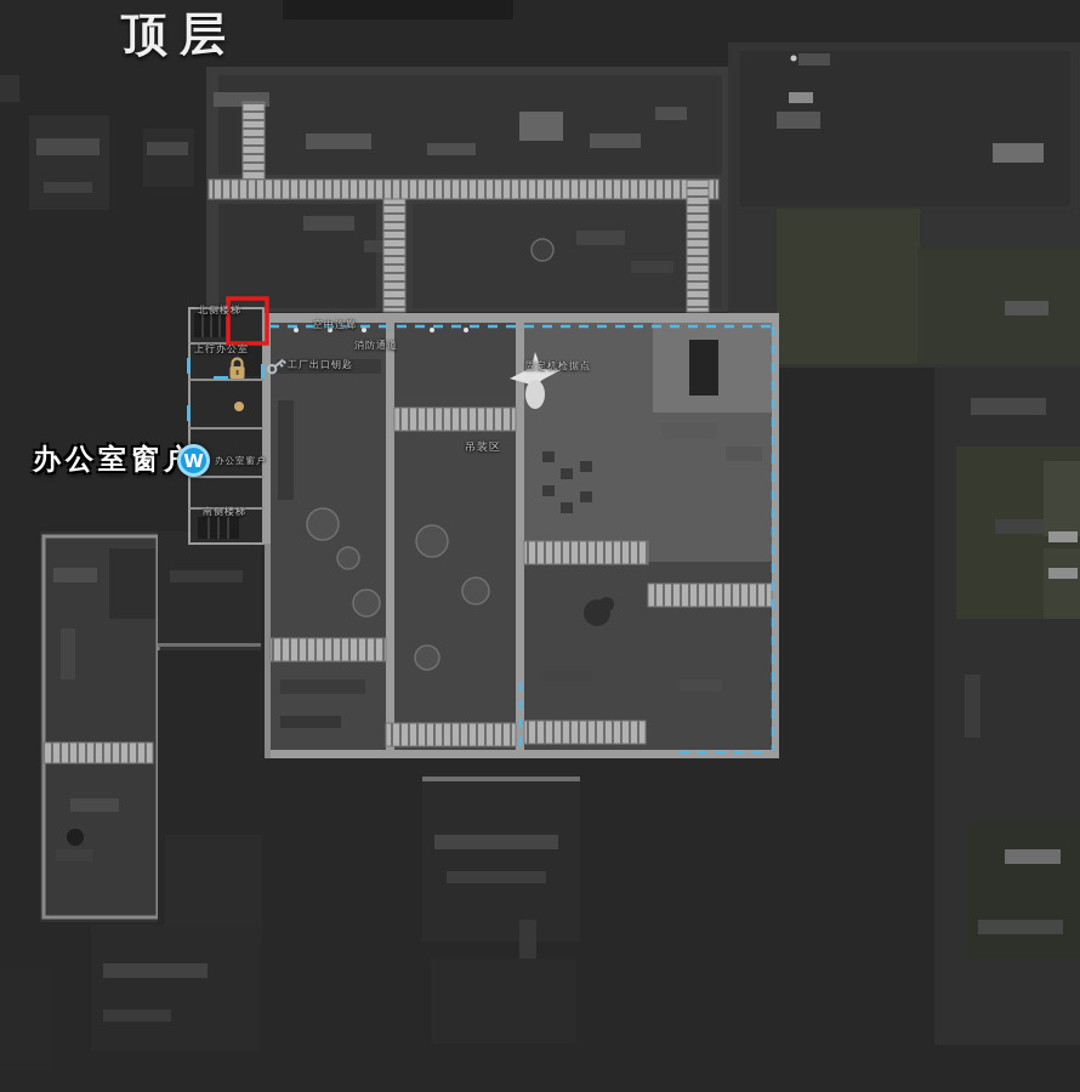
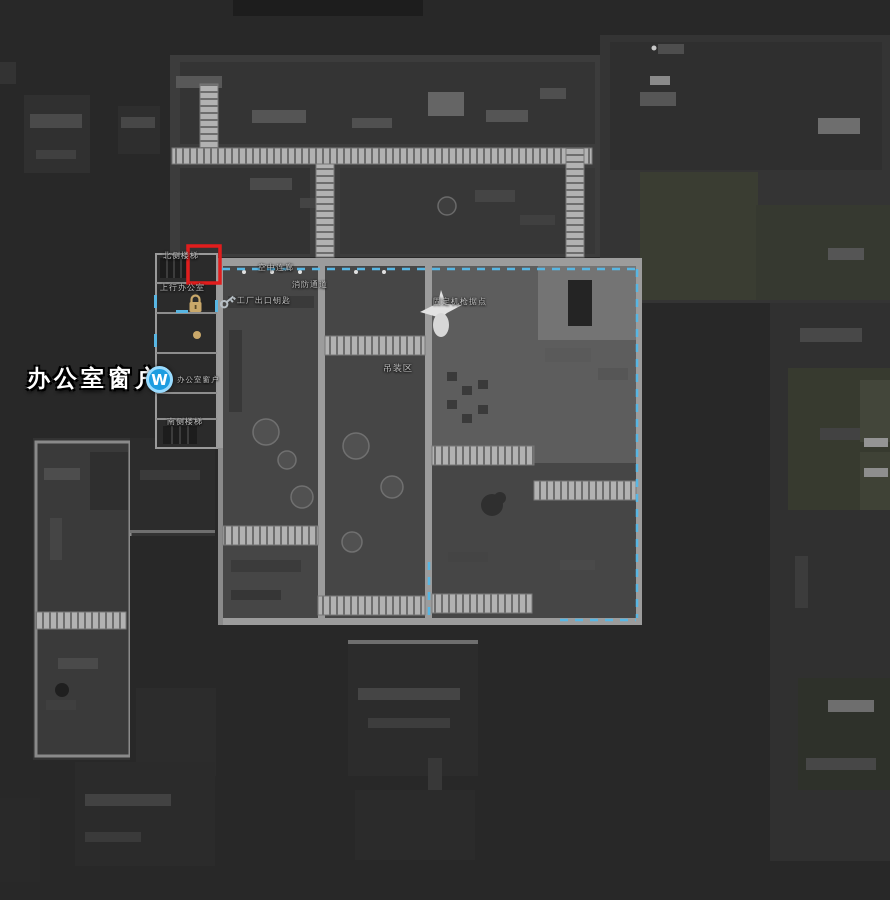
- 顶层
  办公室窗
  W
  北侧楼梯
  上行办公室
  空中连廊
  消防通道
  工厂出口钥匙
  固定机枪据点
  吊装区
  办公室窗户
  南侧楼梯
